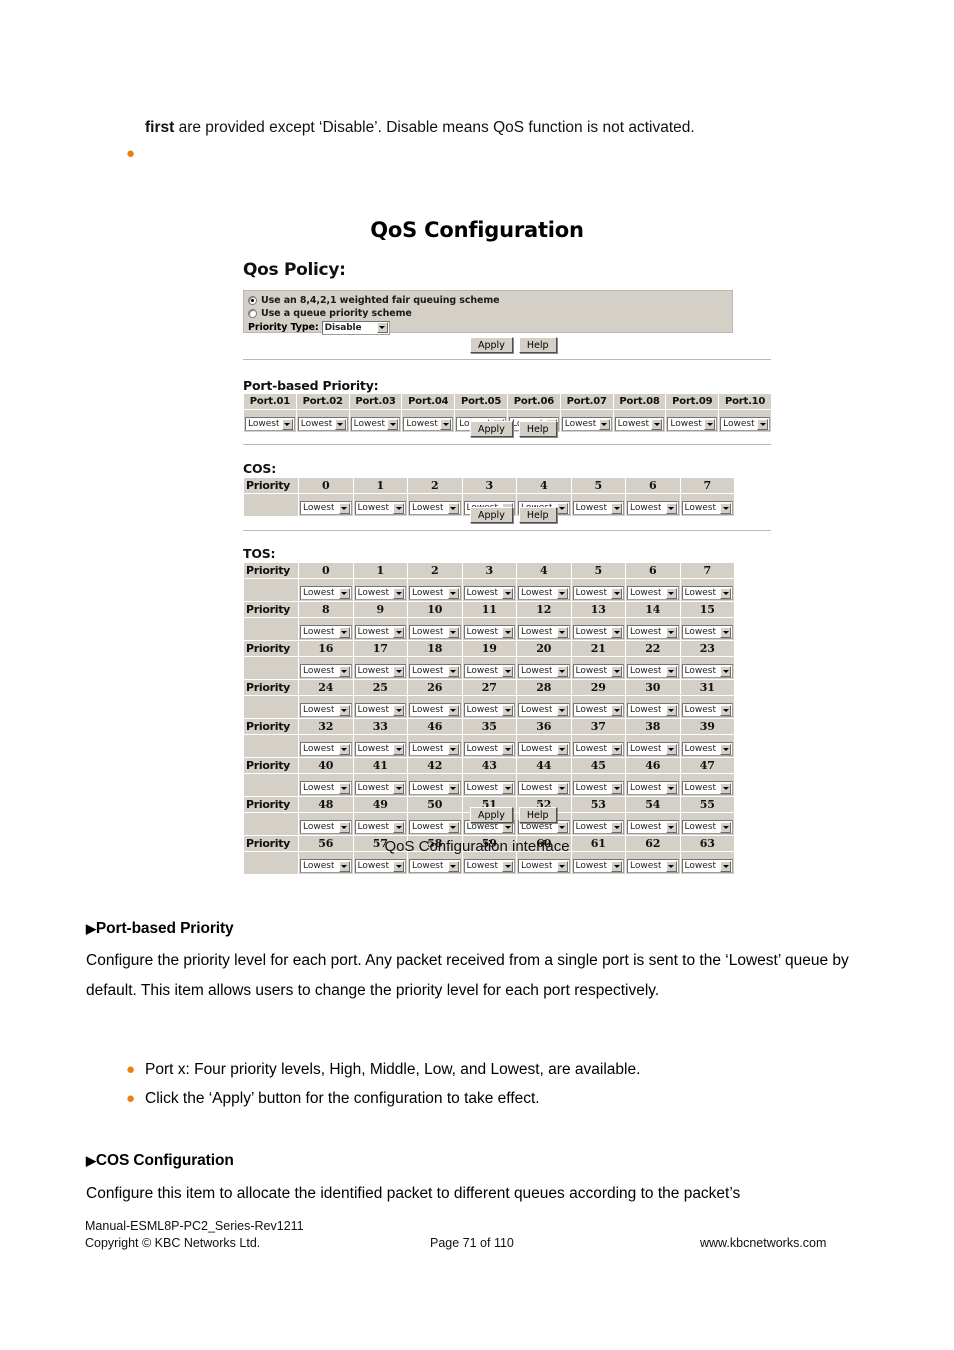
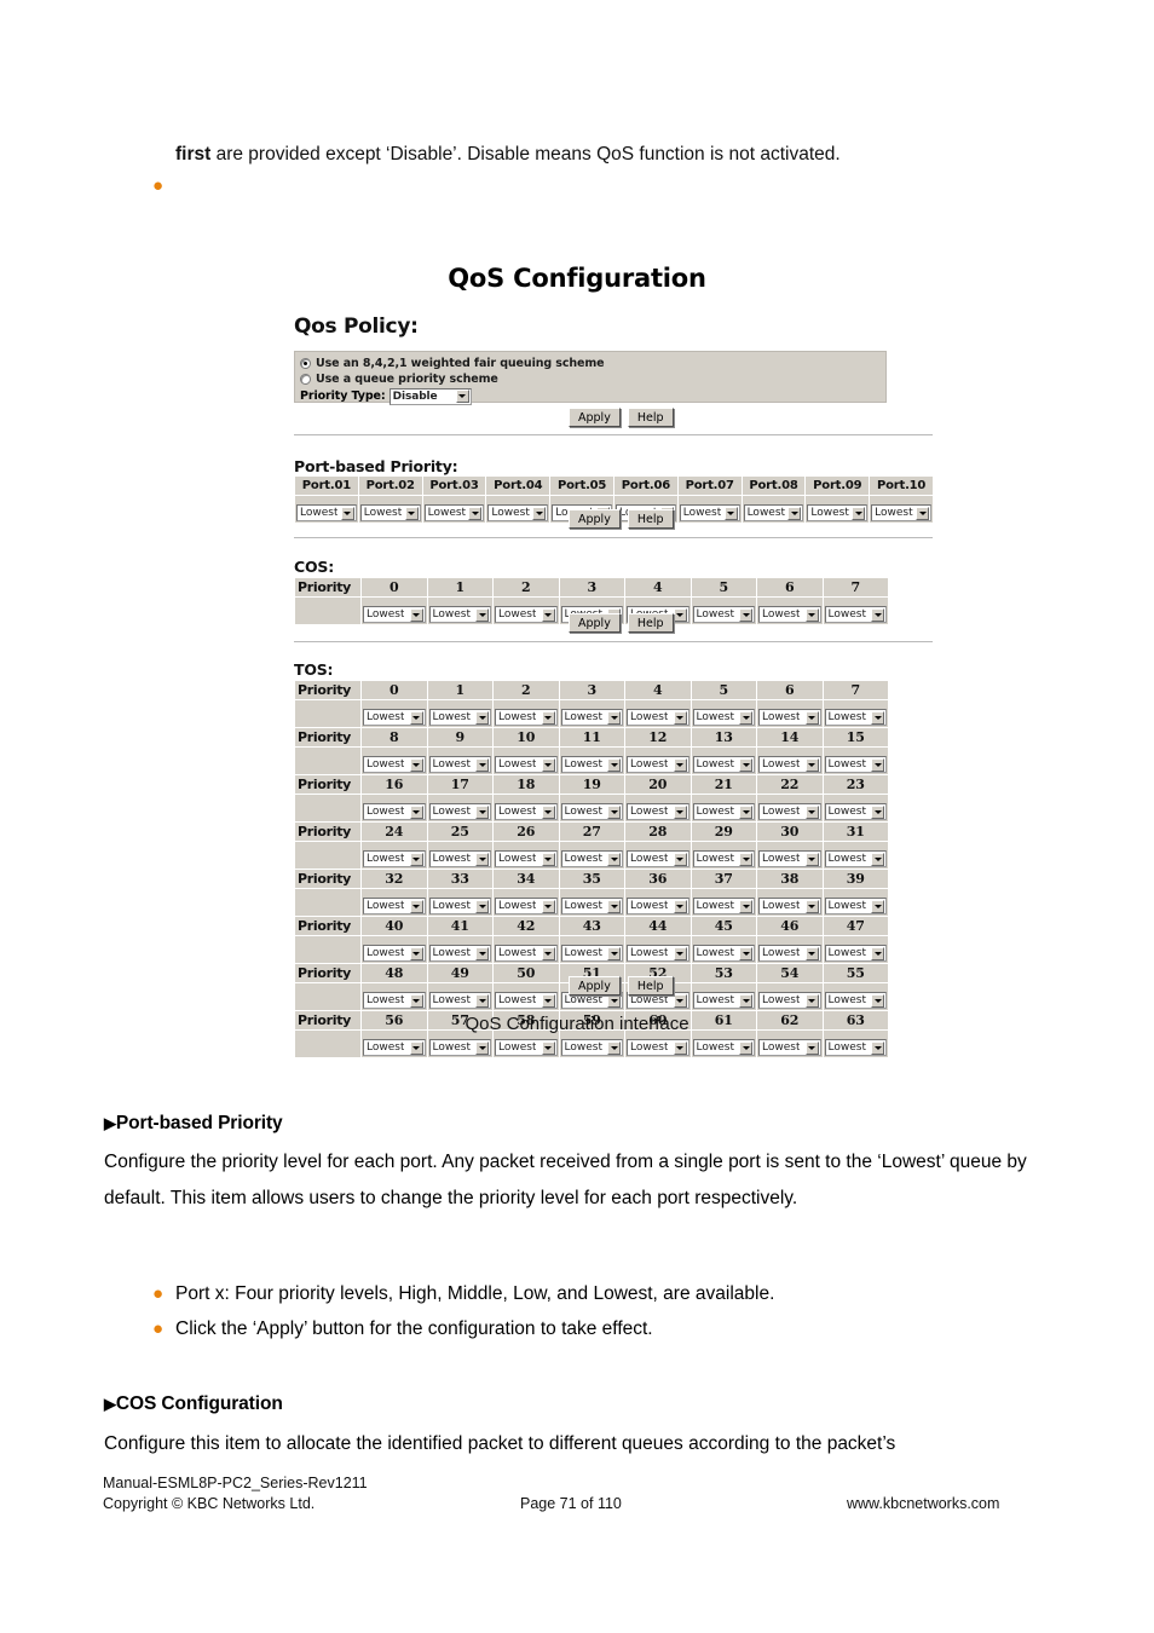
  first are provided except ‘Disable’. Disable means QoS function is not activated.
  ●
  QoS Configuration
  Qos Policy:
  Use an 8,4,2,1 weighted fair queuing scheme
  Use a queue priority scheme
  Priority Type:
  Disable
  Apply
  Help
  Port-based Priority:
  Port.01	Port.02	Port.03	Port.04	Port.05	Port.06	Port.07	Port.08	Port.09	Port.10
  Lowest	Lowest	Lowest	Lowest	Lo	L	Lowest	Lowest	Lowest	Lowest
  Apply
  Help
  COS:
  Priority	0	1	2	3	4	5	6	7
  	Lowest	Lowest	Lowest	L		Lowest	Lowest	Lowest
  Apply
  Help
  TOS:
  Priority	0	1	2	3	4	5	6	7
  	Lowest	Lowest	Lowest	Lowest	Lowest	Lowest	Lowest	Lowest
  Priority	8	9	10	11	12	13	14	15
  	Lowest	Lowest	Lowest	Lowest	Lowest	Lowest	Lowest	Lowest
  Priority	16	17	18	19	20	21	22	23
  	Lowest	Lowest	Lowest	Lowest	Lowest	Lowest	Lowest	Lowest
  Priority	24	25	26	27	28	29	30	31
  	Lowest	Lowest	Lowest	Lowest	Lowest	Lowest	Lowest	Lowest
- Priority	32	33	46	35	36	37	38	39
+ Priority	32	33	34	35	36	37	38	39
  	Lowest	Lowest	Lowest	Lowest	Lowest	Lowest	Lowest	Lowest
  Priority	40	41	42	43	44	45	46	47
  	Lowest	Lowest	Lowest	Lowest	Lowest	Lowest	Lowest	Lowest
  Priority	48	49	50	51	52	53	54	55
  	Lowest	Lowest	Lowest	Lowest	Lowest	Lowest	Lowest	Lowest
  Priority	56	57	58	59	60	61	62	63
  	Lowest	Lowest	Lowest	Lowest	Lowest	Lowest	Lowest	Lowest
  Apply
  Help
  QoS Configuration interface
  ▶Port-based Priority
  Configure the priority level for each port. Any packet received from a single port is sent to the ‘Lowest’ queue by default. This item allows users to change the priority level for each port respectively.
  ●
  Port x: Four priority levels, High, Middle, Low, and Lowest, are available.
  ●
  Click the ‘Apply’ button for the configuration to take effect.
  ▶COS Configuration
  Configure this item to allocate the identified packet to different queues according to the packet’s
  Manual-ESML8P-PC2_Series-Rev1211
  Copyright © KBC Networks Ltd.
  Page 71 of 110
  www.kbcnetworks.com
